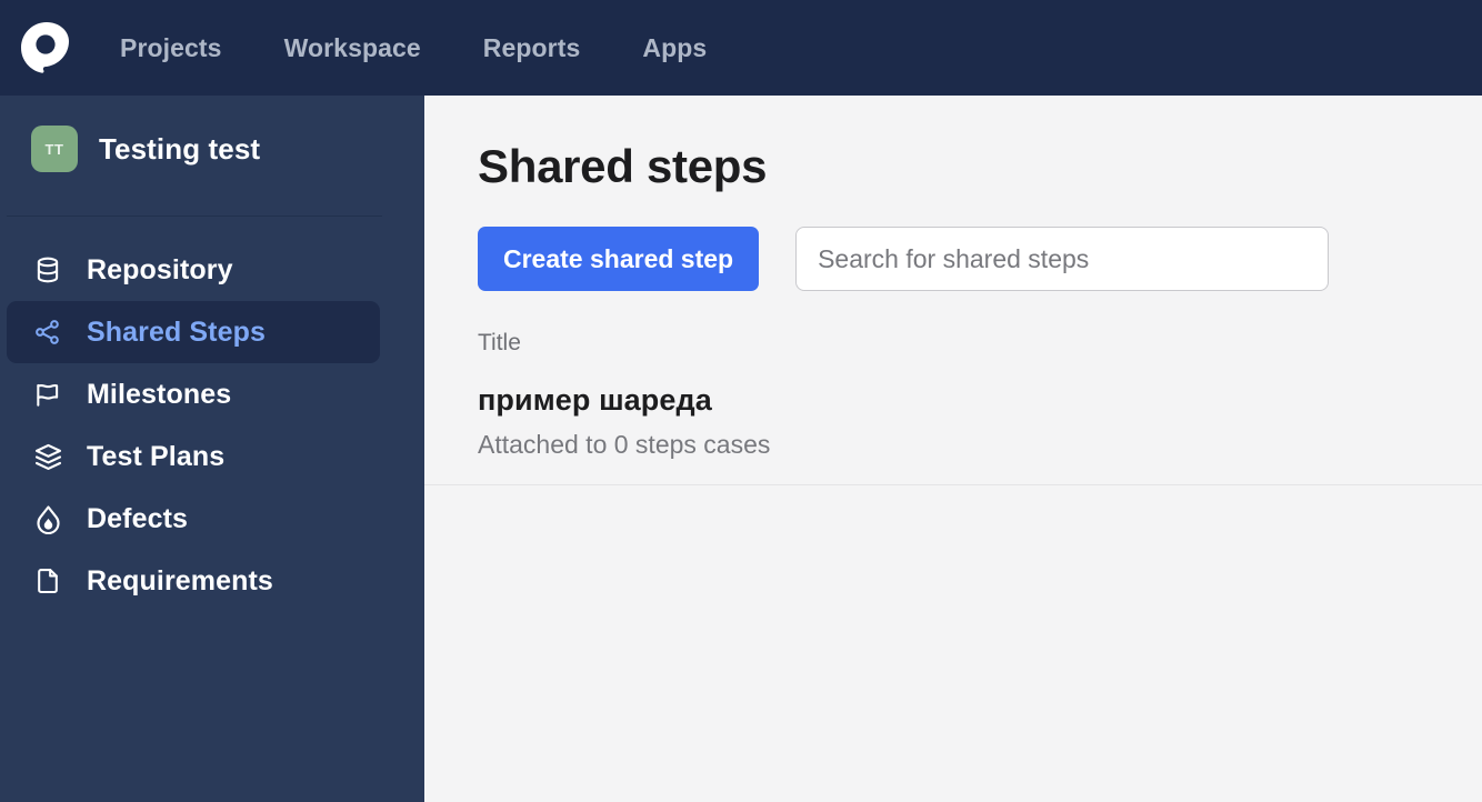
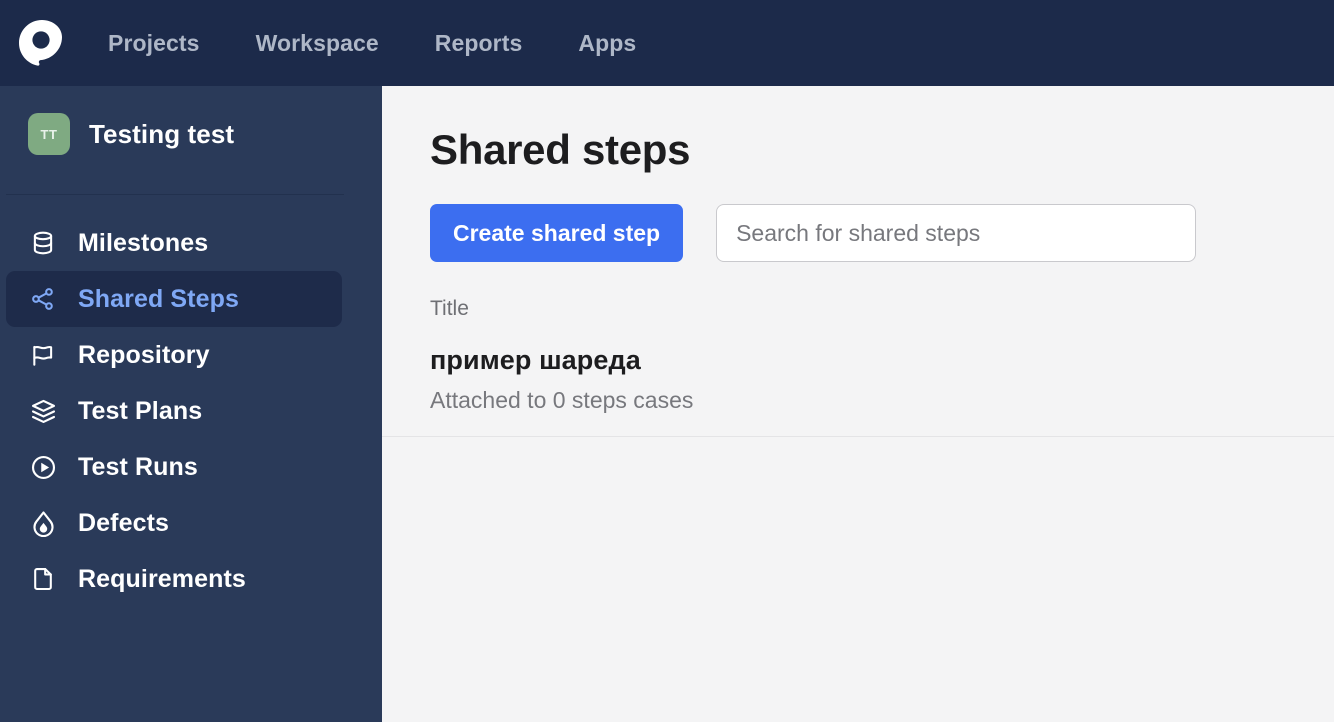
  Projects
  Workspace
  Reports
  Apps
  TT
  Testing test
- Repository
+ Milestones
  Shared Steps
- Milestones
+ Repository
  Test Plans
+ Test Runs
  Defects
  Requirements
  Shared steps
  Create shared step
  Search for shared steps
  Title
  пример шареда
  Attached to 0 steps cases
